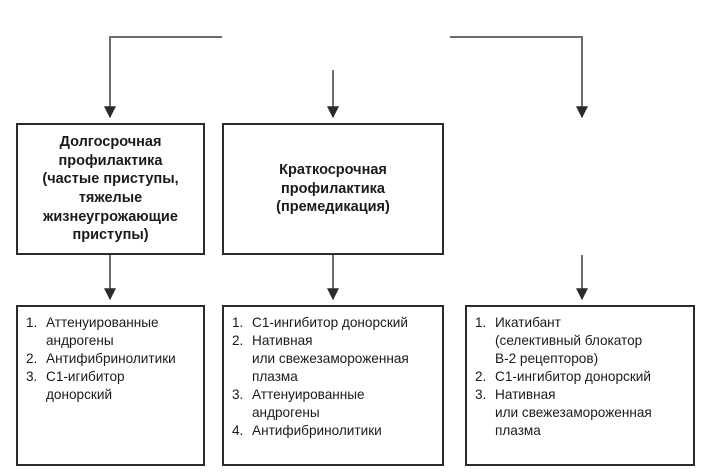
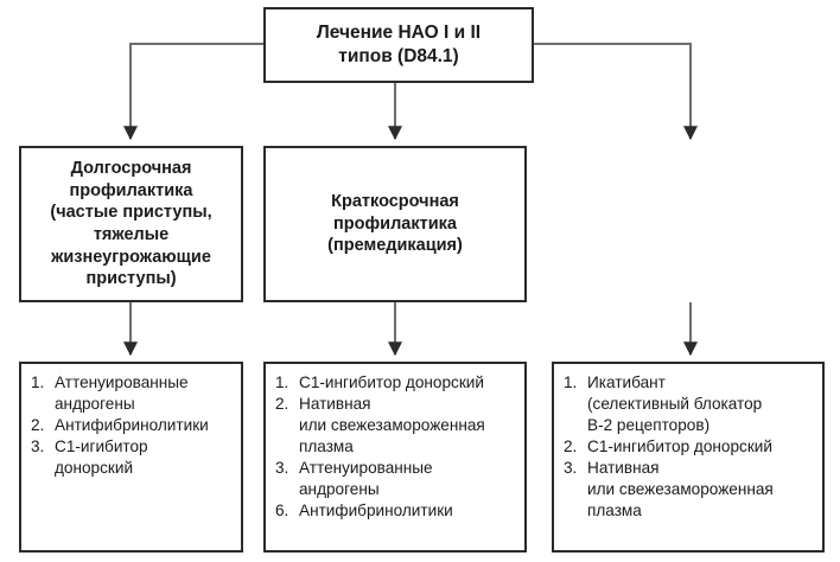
+ Лечение НАО I и II
+ типов (D84.1)
  Долгосрочная
  профилактика
  (частые приступы,
  тяжелые
  жизнеугрожающие
  приступы)
  Краткосрочная
  профилактика
  (премедикация)
  1.
  Аттенуированные
  андрогены
  2.
  Антифибринолитики
  3.
  С1-игибитор
  донорский
  1.
  С1-ингибитор донорский
  2.
  Нативная
  или свежезамороженная
  плазма
  3.
  Аттенуированные
  андрогены
- 4.
+ 6.
  Антифибринолитики
  1.
  Икатибант
  (селективный блокатор
  В-2 рецепторов)
  2.
  С1-ингибитор донорский
  3.
  Нативная
  или свежезамороженная
  плазма
